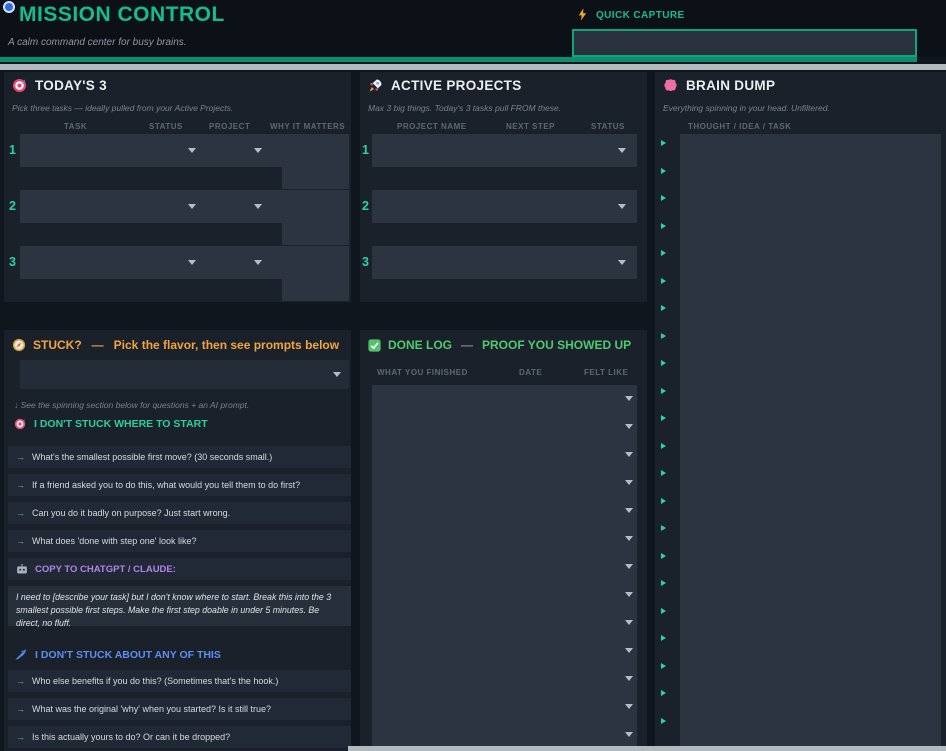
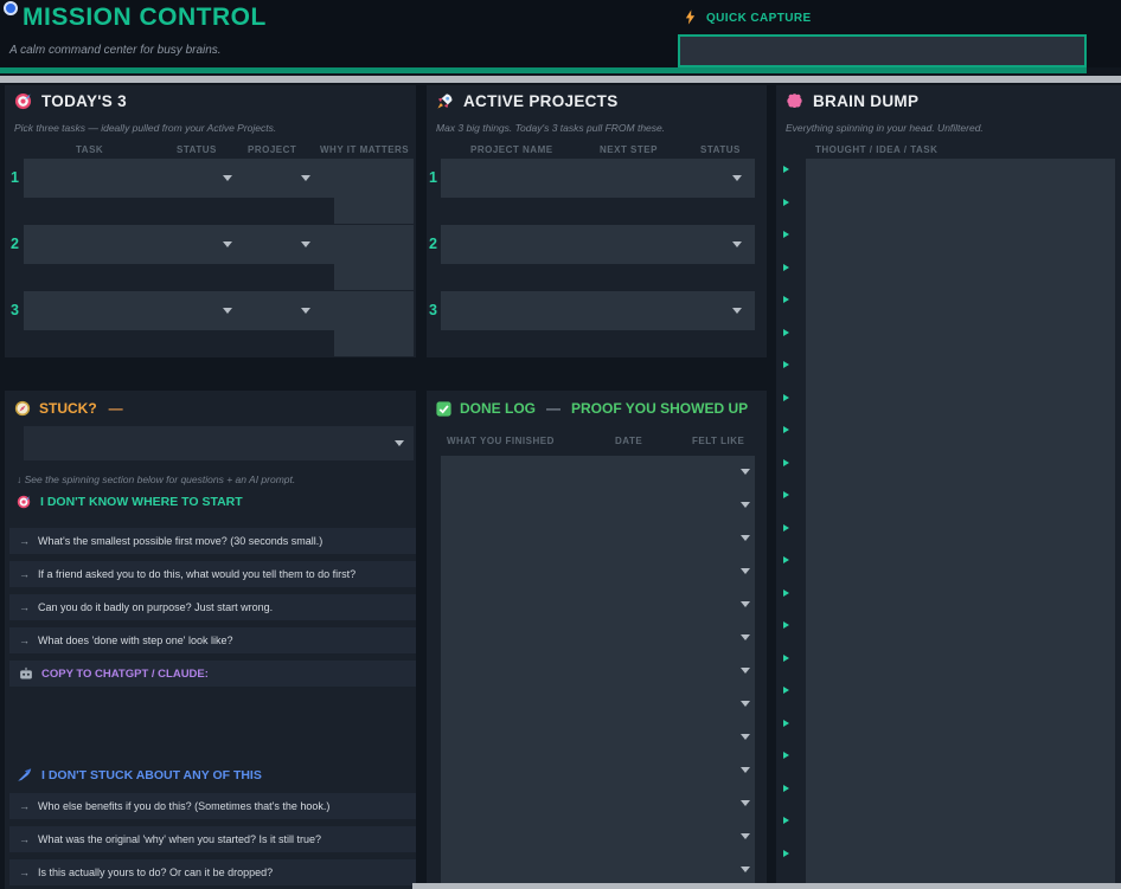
  MISSION CONTROL
  A calm command center for busy brains.
  QUICK CAPTURE
  TODAY'S 3
  Pick three tasks — ideally pulled from your Active Projects.
  TASK
  STATUS
  PROJECT
  WHY IT MATTERS
  1
  2
  3
  ACTIVE PROJECTS
  Max 3 big things. Today's 3 tasks pull FROM these.
  PROJECT NAME
  NEXT STEP
  STATUS
  1
  2
  3
  BRAIN DUMP
  Everything spinning in your head. Unfiltered.
  THOUGHT / IDEA / TASK
  STUCK?
  —
- Pick the flavor, then see prompts below
  ↓ See the spinning section below for questions + an AI prompt.
- I DON'T STUCK WHERE TO START
+ I DON'T KNOW WHERE TO START
  →
  What's the smallest possible first move? (30 seconds small.)
  →
  If a friend asked you to do this, what would you tell them to do first?
  →
  Can you do it badly on purpose? Just start wrong.
  →
  What does 'done with step one' look like?
  COPY TO CHATGPT / CLAUDE:
- I need to [describe your task] but I don't know where to start. Break this into the 3 smallest possible first steps. Make the first step doable in under 5 minutes. Be direct, no fluff.
  I DON'T STUCK ABOUT ANY OF THIS
  →
  Who else benefits if you do this? (Sometimes that's the hook.)
  →
  What was the original 'why' when you started? Is it still true?
  →
  Is this actually yours to do? Or can it be dropped?
  DONE LOG
  —
  PROOF YOU SHOWED UP
  WHAT YOU FINISHED
  DATE
  FELT LIKE
